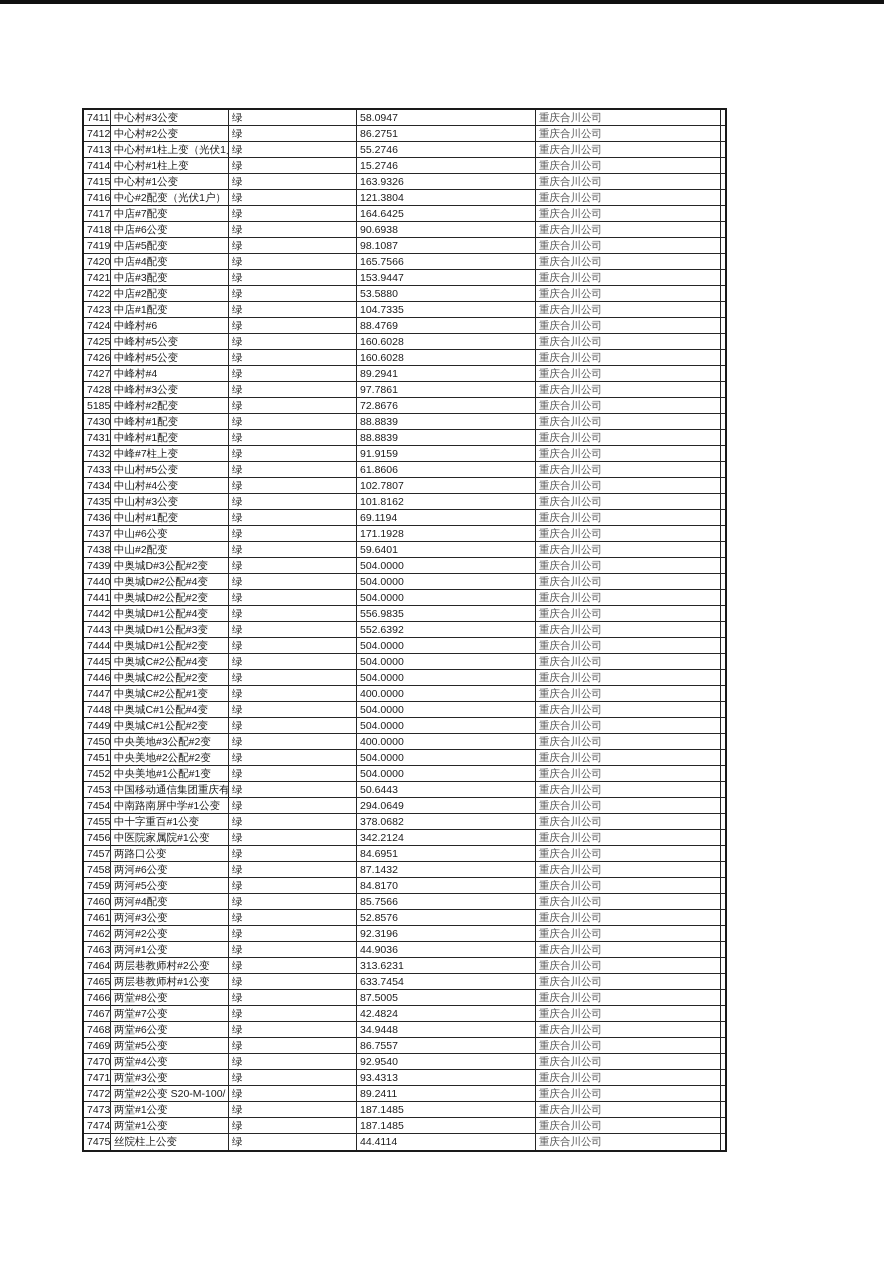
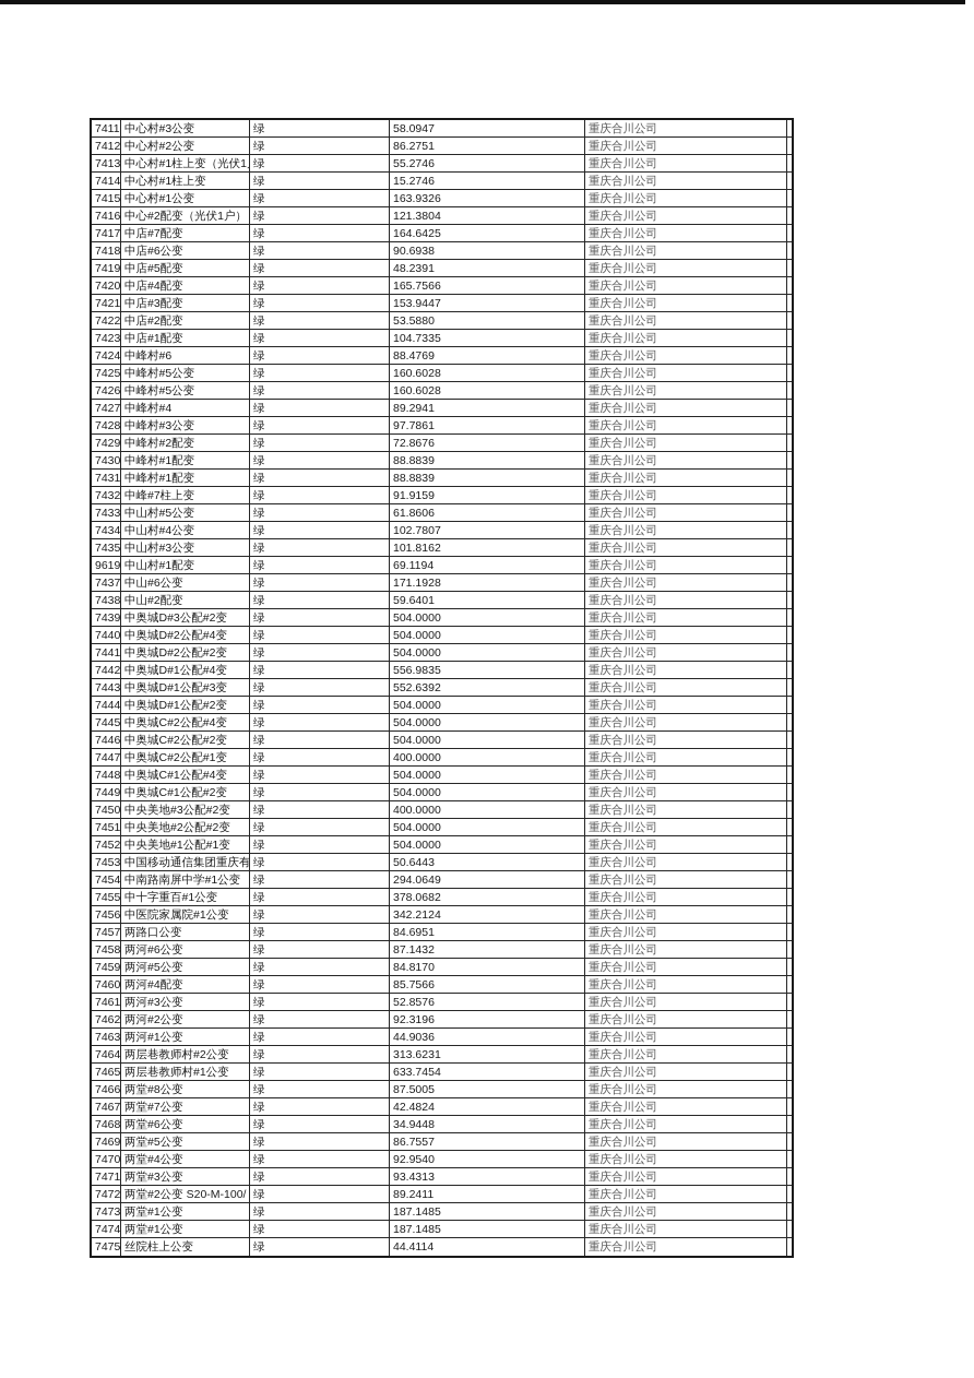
  7411
  中心村#3公变
  绿
  58.0947
  重庆合川公司
  7412
  中心村#2公变
  绿
  86.2751
  重庆合川公司
  7413
  中心村#1柱上变（光伏1
  绿
  55.2746
  重庆合川公司
  7414
  中心村#1柱上变
  绿
  15.2746
  重庆合川公司
  7415
  中心村#1公变
  绿
  163.9326
  重庆合川公司
  7416
  中心#2配变（光伏1户）
  绿
  121.3804
  重庆合川公司
  7417
  中店#7配变
  绿
  164.6425
  重庆合川公司
  7418
  中店#6公变
  绿
  90.6938
  重庆合川公司
  7419
  中店#5配变
  绿
- 98.1087
+ 48.2391
  重庆合川公司
  7420
  中店#4配变
  绿
  165.7566
  重庆合川公司
  7421
  中店#3配变
  绿
  153.9447
  重庆合川公司
  7422
  中店#2配变
  绿
  53.5880
  重庆合川公司
  7423
  中店#1配变
  绿
  104.7335
  重庆合川公司
  7424
  中峰村#6
  绿
  88.4769
  重庆合川公司
  7425
  中峰村#5公变
  绿
  160.6028
  重庆合川公司
  7426
  中峰村#5公变
  绿
  160.6028
  重庆合川公司
  7427
  中峰村#4
  绿
  89.2941
  重庆合川公司
  7428
  中峰村#3公变
  绿
  97.7861
  重庆合川公司
- 5185
+ 7429
  中峰村#2配变
  绿
  72.8676
  重庆合川公司
  7430
  中峰村#1配变
  绿
  88.8839
  重庆合川公司
  7431
  中峰村#1配变
  绿
  88.8839
  重庆合川公司
  7432
  中峰#7柱上变
  绿
  91.9159
  重庆合川公司
  7433
  中山村#5公变
  绿
  61.8606
  重庆合川公司
  7434
  中山村#4公变
  绿
  102.7807
  重庆合川公司
  7435
  中山村#3公变
  绿
  101.8162
  重庆合川公司
- 7436
+ 9619
  中山村#1配变
  绿
  69.1194
  重庆合川公司
  7437
  中山#6公变
  绿
  171.1928
  重庆合川公司
  7438
  中山#2配变
  绿
  59.6401
  重庆合川公司
  7439
  中奥城D#3公配#2变
  绿
  504.0000
  重庆合川公司
  7440
  中奥城D#2公配#4变
  绿
  504.0000
  重庆合川公司
  7441
  中奥城D#2公配#2变
  绿
  504.0000
  重庆合川公司
  7442
  中奥城D#1公配#4变
  绿
  556.9835
  重庆合川公司
  7443
  中奥城D#1公配#3变
  绿
  552.6392
  重庆合川公司
  7444
  中奥城D#1公配#2变
  绿
  504.0000
  重庆合川公司
  7445
  中奥城C#2公配#4变
  绿
  504.0000
  重庆合川公司
  7446
  中奥城C#2公配#2变
  绿
  504.0000
  重庆合川公司
  7447
  中奥城C#2公配#1变
  绿
  400.0000
  重庆合川公司
  7448
  中奥城C#1公配#4变
  绿
  504.0000
  重庆合川公司
  7449
  中奥城C#1公配#2变
  绿
  504.0000
  重庆合川公司
  7450
  中央美地#3公配#2变
  绿
  400.0000
  重庆合川公司
  7451
  中央美地#2公配#2变
  绿
  504.0000
  重庆合川公司
  7452
  中央美地#1公配#1变
  绿
  504.0000
  重庆合川公司
  7453
  中国移动通信集团重庆有
  绿
  50.6443
  重庆合川公司
  7454
  中南路南屏中学#1公变
  绿
  294.0649
  重庆合川公司
  7455
  中十字重百#1公变
  绿
  378.0682
  重庆合川公司
  7456
  中医院家属院#1公变
  绿
  342.2124
  重庆合川公司
  7457
  两路口公变
  绿
  84.6951
  重庆合川公司
  7458
  两河#6公变
  绿
  87.1432
  重庆合川公司
  7459
  两河#5公变
  绿
  84.8170
  重庆合川公司
  7460
  两河#4配变
  绿
  85.7566
  重庆合川公司
  7461
  两河#3公变
  绿
  52.8576
  重庆合川公司
  7462
  两河#2公变
  绿
  92.3196
  重庆合川公司
  7463
  两河#1公变
  绿
  44.9036
  重庆合川公司
  7464
  两层巷教师村#2公变
  绿
  313.6231
  重庆合川公司
  7465
  两层巷教师村#1公变
  绿
  633.7454
  重庆合川公司
  7466
  两堂#8公变
  绿
  87.5005
  重庆合川公司
  7467
  两堂#7公变
  绿
  42.4824
  重庆合川公司
  7468
  两堂#6公变
  绿
  34.9448
  重庆合川公司
  7469
  两堂#5公变
  绿
  86.7557
  重庆合川公司
  7470
  两堂#4公变
  绿
  92.9540
  重庆合川公司
  7471
  两堂#3公变
  绿
  93.4313
  重庆合川公司
  7472
  两堂#2公变 S20-M-100/
  绿
  89.2411
  重庆合川公司
  7473
  两堂#1公变
  绿
  187.1485
  重庆合川公司
  7474
  两堂#1公变
  绿
  187.1485
  重庆合川公司
  7475
  丝院柱上公变
  绿
  44.4114
  重庆合川公司
